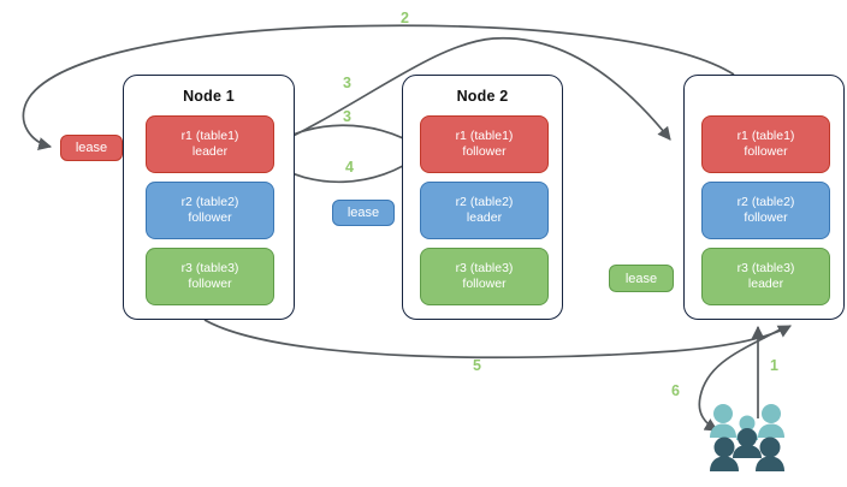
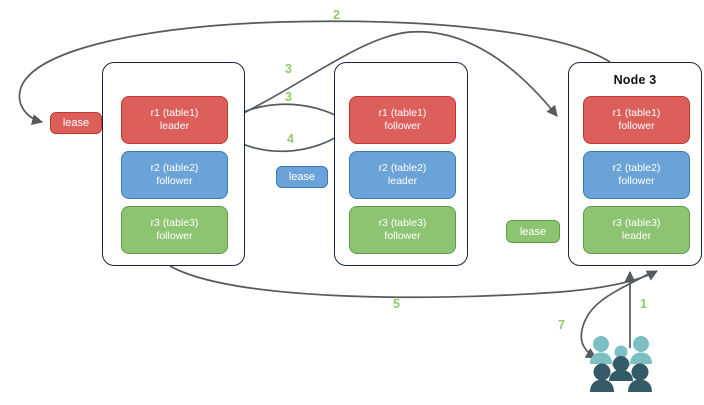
- Node 1
  r1 (table1)
  leader
  r2 (table2)
  follower
  r3 (table3)
  follower
- Node 2
  r1 (table1)
  follower
  r2 (table2)
  leader
  r3 (table3)
  follower
+ Node 3
  r1 (table1)
  follower
  r2 (table2)
  follower
  r3 (table3)
  leader
  lease
  lease
  lease
  2
  3
  3
  4
  5
  1
- 6
+ 7
